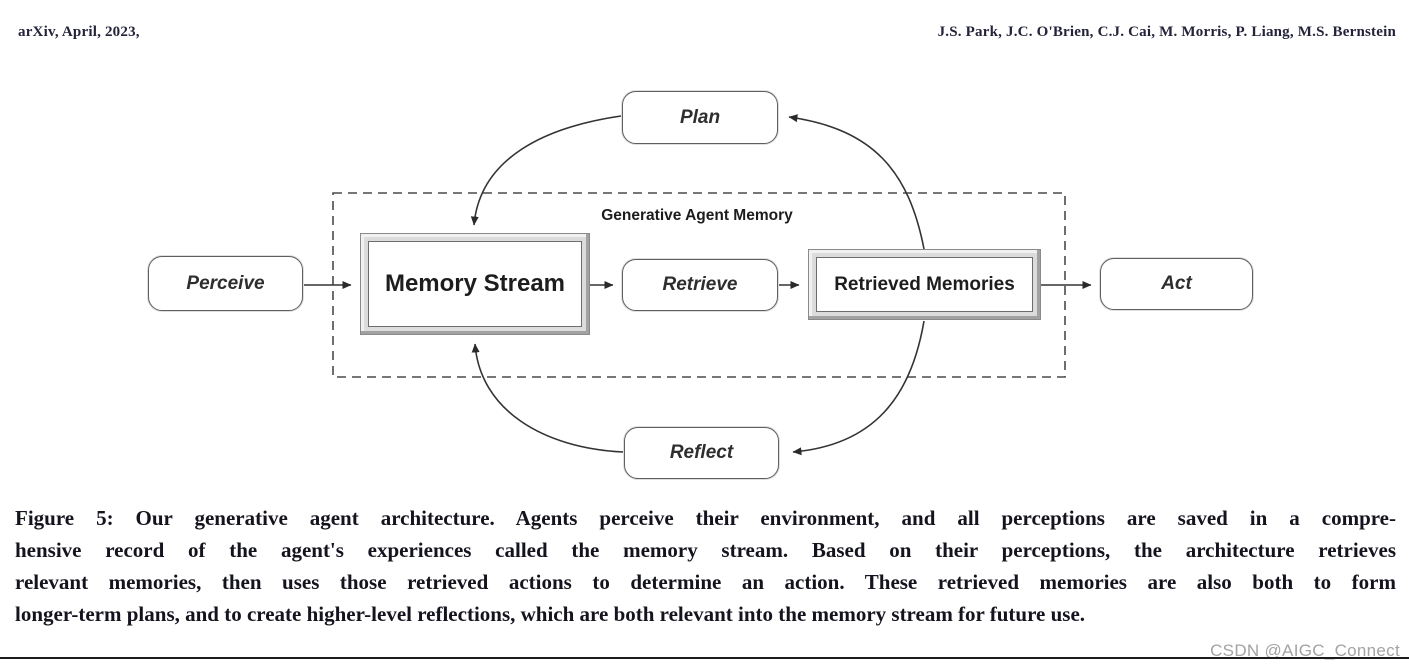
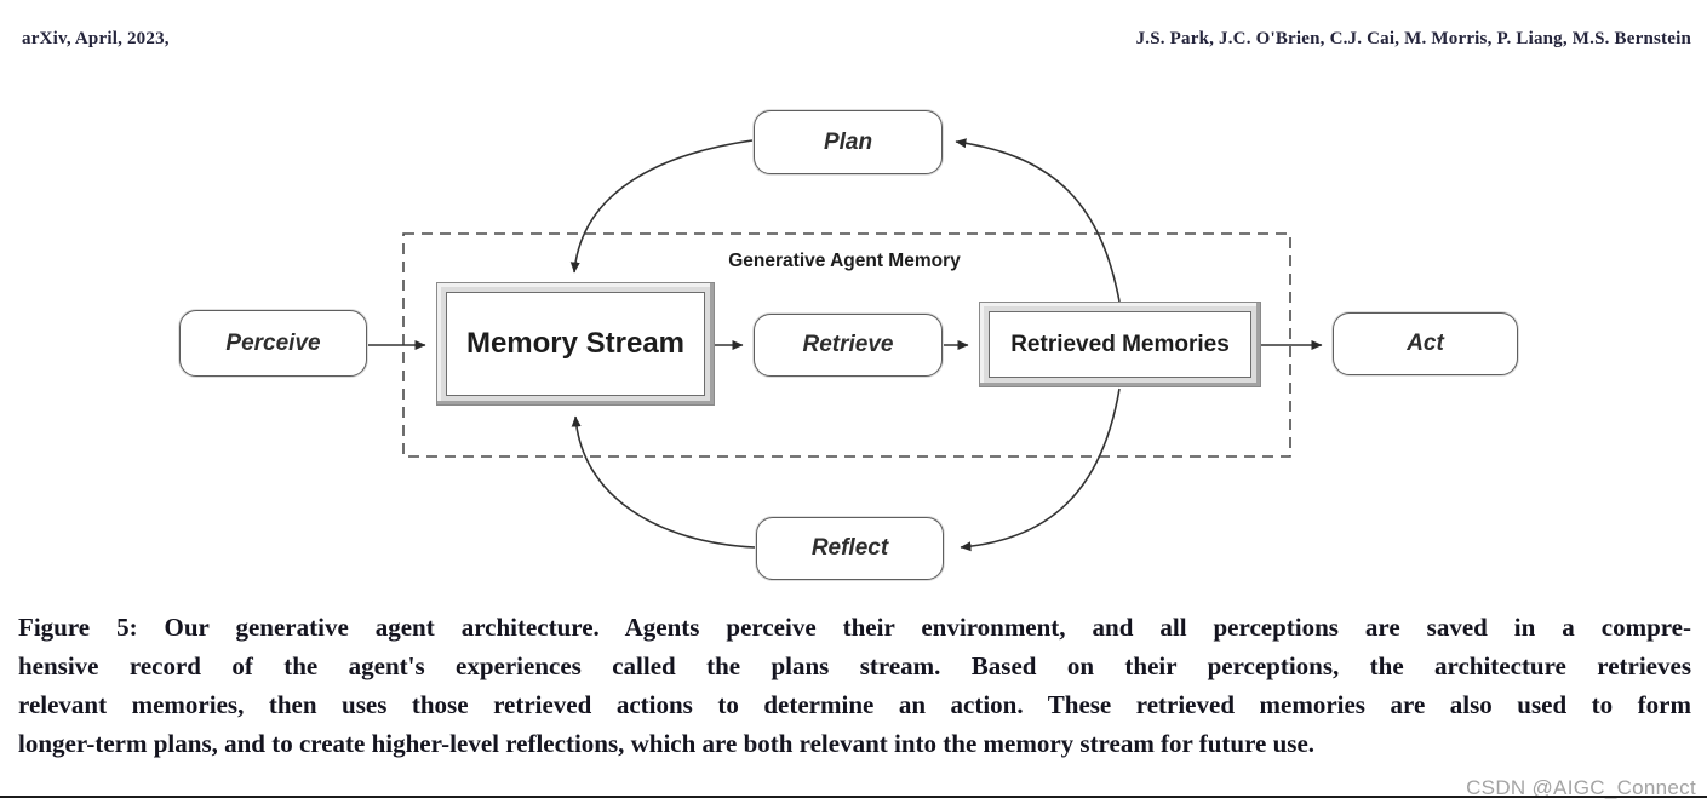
  arXiv, April, 2023,
  J.S. Park, J.C. O'Brien, C.J. Cai, M. Morris, P. Liang, M.S. Bernstein
  Generative Agent Memory
  Perceive
  Plan
  Memory Stream
  Retrieve
  Retrieved Memories
  Act
  Reflect
  Figure 5: Our generative agent architecture. Agents perceive their environment, and all perceptions are saved in a compre-
- hensive record of the agent's experiences called the memory stream. Based on their perceptions, the architecture retrieves
+ hensive record of the agent's experiences called the plans stream. Based on their perceptions, the architecture retrieves
- relevant memories, then uses those retrieved actions to determine an action. These retrieved memories are also both to form
+ relevant memories, then uses those retrieved actions to determine an action. These retrieved memories are also used to form
  longer-term plans, and to create higher-level reflections, which are both relevant into the memory stream for future use.
  CSDN @AIGC_Connect
